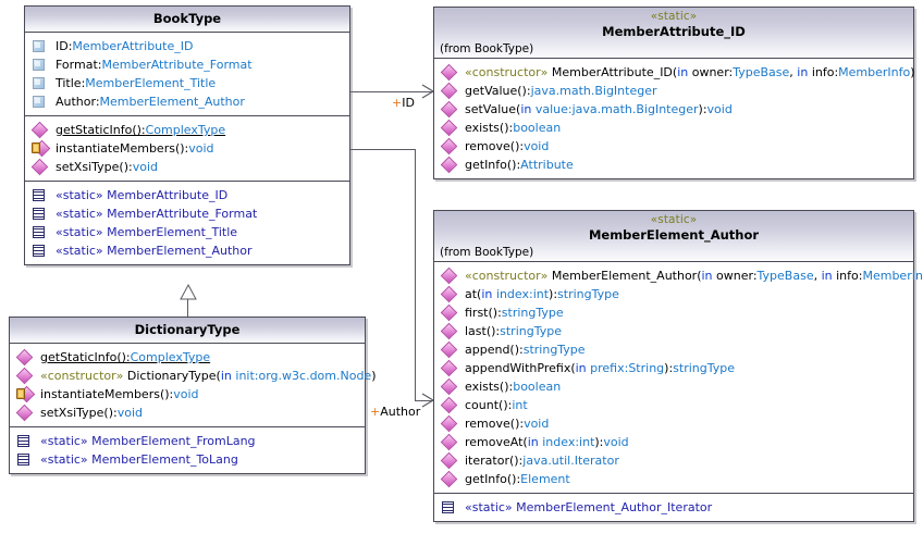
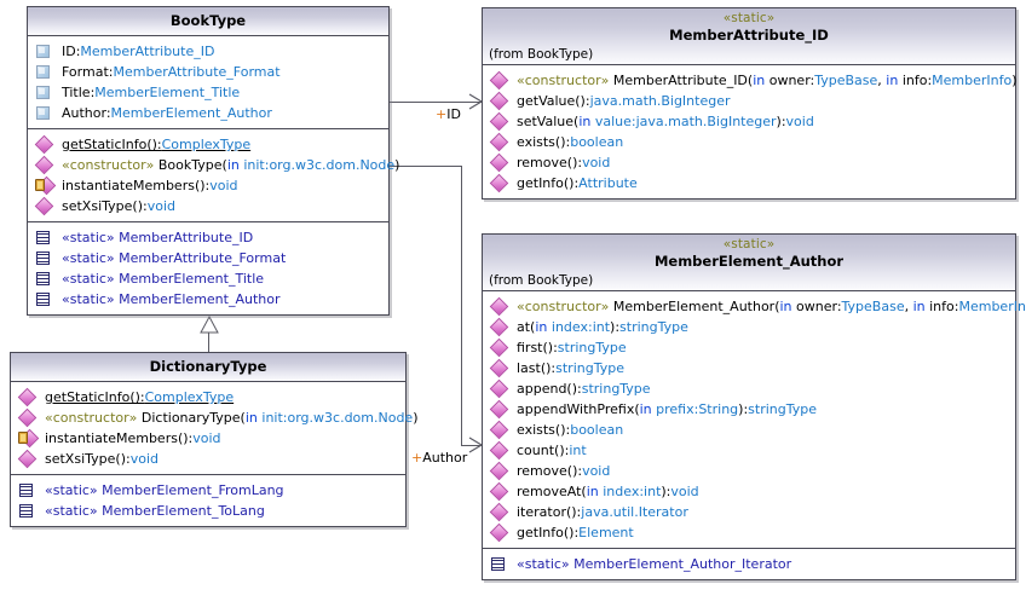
  +ID
  +Author
  BookType
  ID:MemberAttribute_ID
  Format:MemberAttribute_Format
  Title:MemberElement_Title
  Author:MemberElement_Author
  getStaticInfo():ComplexType
+ «constructor» BookType(in init:org.w3c.dom.Node)
  instantiateMembers():void
  setXsiType():void
  «static» MemberAttribute_ID
  «static» MemberAttribute_Format
  «static» MemberElement_Title
  «static» MemberElement_Author
  DictionaryType
  getStaticInfo():ComplexType
  «constructor» DictionaryType(in init:org.w3c.dom.Node)
  instantiateMembers():void
  setXsiType():void
  «static» MemberElement_FromLang
  «static» MemberElement_ToLang
  «static»
  MemberAttribute_ID
  (from BookType)
  «constructor» MemberAttribute_ID(in owner:TypeBase, in info:MemberInfo)
  getValue():java.math.BigInteger
  setValue(in value:java.math.BigInteger):void
  exists():boolean
  remove():void
  getInfo():Attribute
  «static»
  MemberElement_Author
  (from BookType)
  «constructor» MemberElement_Author(in owner:TypeBase, in info:MemberIn
  at(in index:int):stringType
  first():stringType
  last():stringType
  append():stringType
  appendWithPrefix(in prefix:String):stringType
  exists():boolean
  count():int
  remove():void
  removeAt(in index:int):void
  iterator():java.util.Iterator
  getInfo():Element
  «static» MemberElement_Author_Iterator
